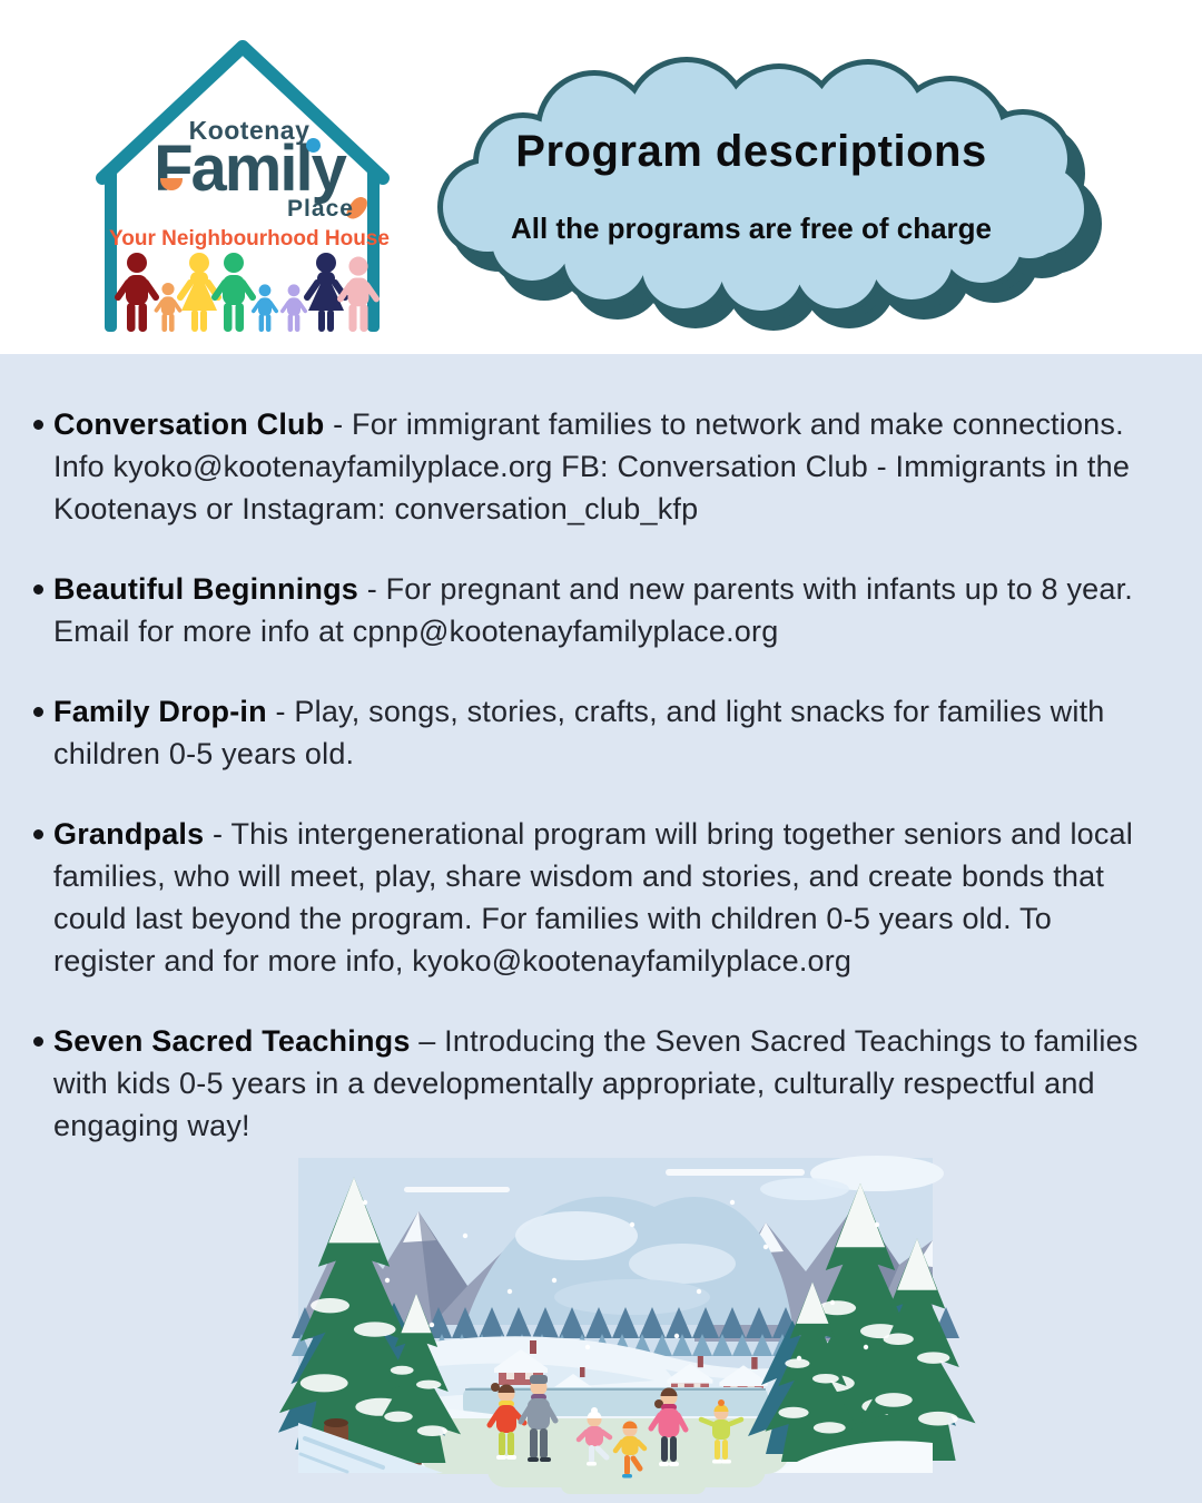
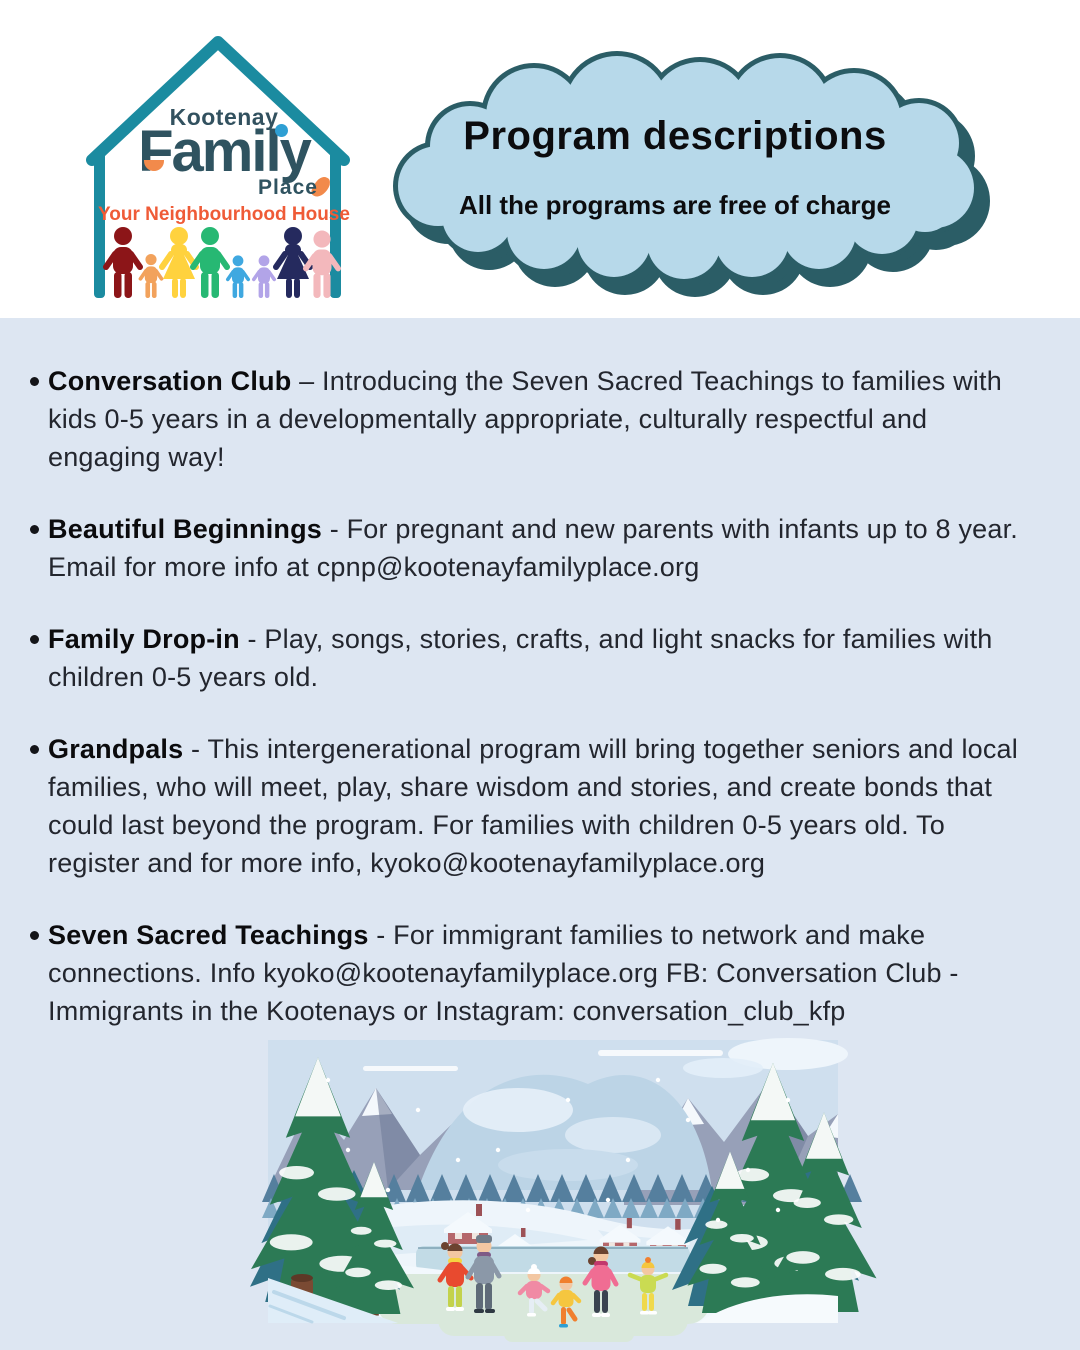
  Kootenay
  Family
  Place
  Your Neighbourhood House
  Program descriptions
  All the programs are free of charge
- Conversation Club - For immigrant families to network and make connections. Info kyoko@kootenayfamilyplace.org FB: Conversation Club - Immigrants in the Kootenays or Instagram: conversation_club_kfp
+ Conversation Club – Introducing the Seven Sacred Teachings to families with kids 0-5 years in a developmentally appropriate, culturally respectful and engaging way!
  Beautiful Beginnings - For pregnant and new parents with infants up to 8 year. Email for more info at cpnp@kootenayfamilyplace.org
  Family Drop-in - Play, songs, stories, crafts, and light snacks for families with children 0-5 years old.
  Grandpals - This intergenerational program will bring together seniors and local families, who will meet, play, share wisdom and stories, and create bonds that could last beyond the program. For families with children 0-5 years old. To register and for more info, kyoko@kootenayfamilyplace.org
- Seven Sacred Teachings – Introducing the Seven Sacred Teachings to families with kids 0-5 years in a developmentally appropriate, culturally respectful and engaging way!
+ Seven Sacred Teachings - For immigrant families to network and make connections. Info kyoko@kootenayfamilyplace.org FB: Conversation Club - Immigrants in the Kootenays or Instagram: conversation_club_kfp
